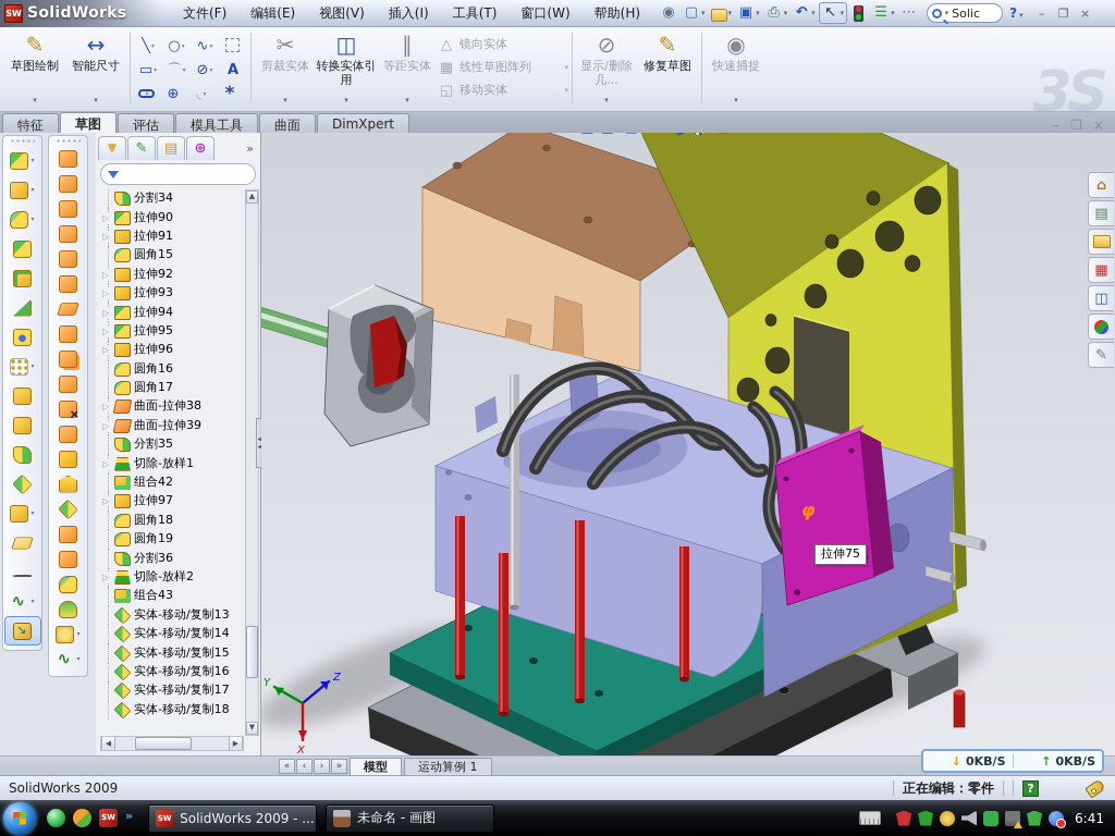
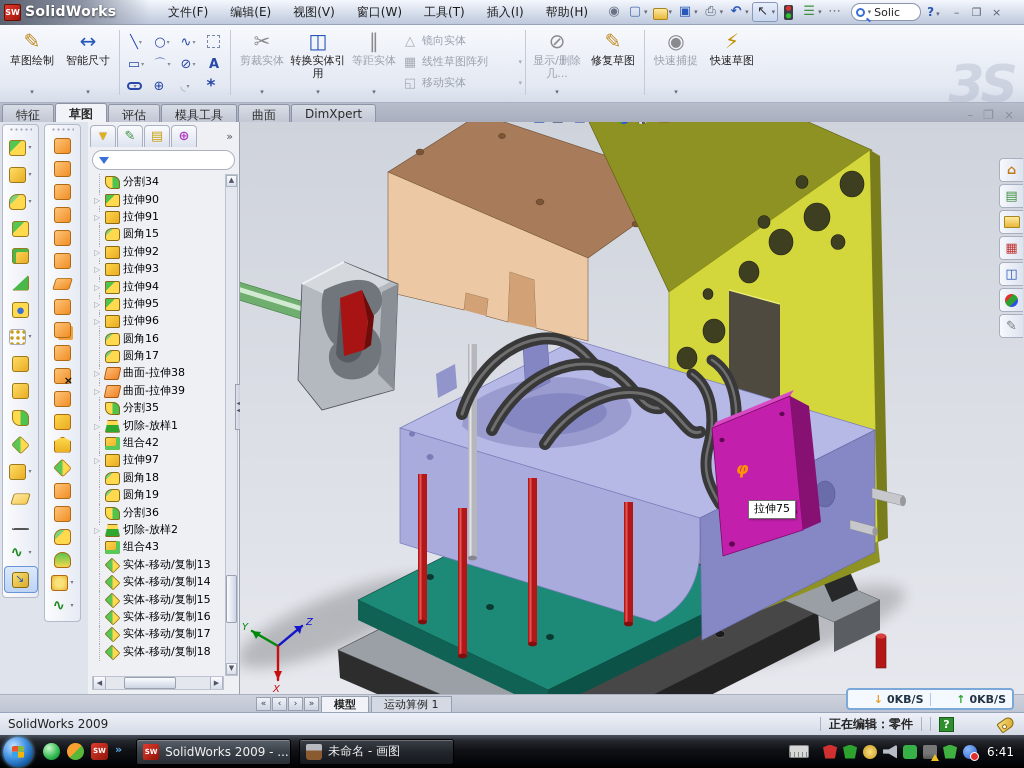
  SW
  SolidWorks
  文件(F)
  编辑(E)
  视图(V)
- 插入(I)
+ 窗口(W)
  工具(T)
- 窗口(W)
+ 插入(I)
  帮助(H)
  ▾
  Solic
  ?
  –
  ❐
  ×
  ✎
  草图绘制
  ▾
  ↔
  智能尺寸
  ▾
  ✂
  剪裁实体
  ▾
  ◫
  转换实体引用
  ▾
  ∥
  等距实体
  ▾
  △
  镜向实体
  ▦
  线性草图阵列
  ▾
  ◱
  移动实体
  ▾
  ⊘
  显示/删除几...
  ▾
  ✎
  修复草图
  ◉
  快速捕捉
  ▾
+ ⚡
+ 快速草图
  3S
  特征
  草图
  评估
  模具工具
  曲面
  DimXpert
  –
  ❐
  ×
  »
  分割34
  拉伸90
  拉伸91
  圆角15
  拉伸92
  拉伸93
  拉伸94
  拉伸95
  拉伸96
  圆角16
  圆角17
  曲面-拉伸38
  曲面-拉伸39
  分割35
  切除-放样1
  组合42
  拉伸97
  圆角18
  圆角19
  分割36
  切除-放样2
  组合43
  实体-移动/复制13
  实体-移动/复制14
  实体-移动/复制15
  实体-移动/复制16
  实体-移动/复制17
  实体-移动/复制18
  ▲
  ▼
  ◀
  ▶
  φ
  Y
  Z
  X
  拉伸75
  模型
  运动算例 1
  SolidWorks 2009
  正在编辑：零件
  ?
  ↓
  0KB/S
  ↑
  0KB/S
  SolidWorks 2009 - ...
  未命名 - 画图
  6:41
